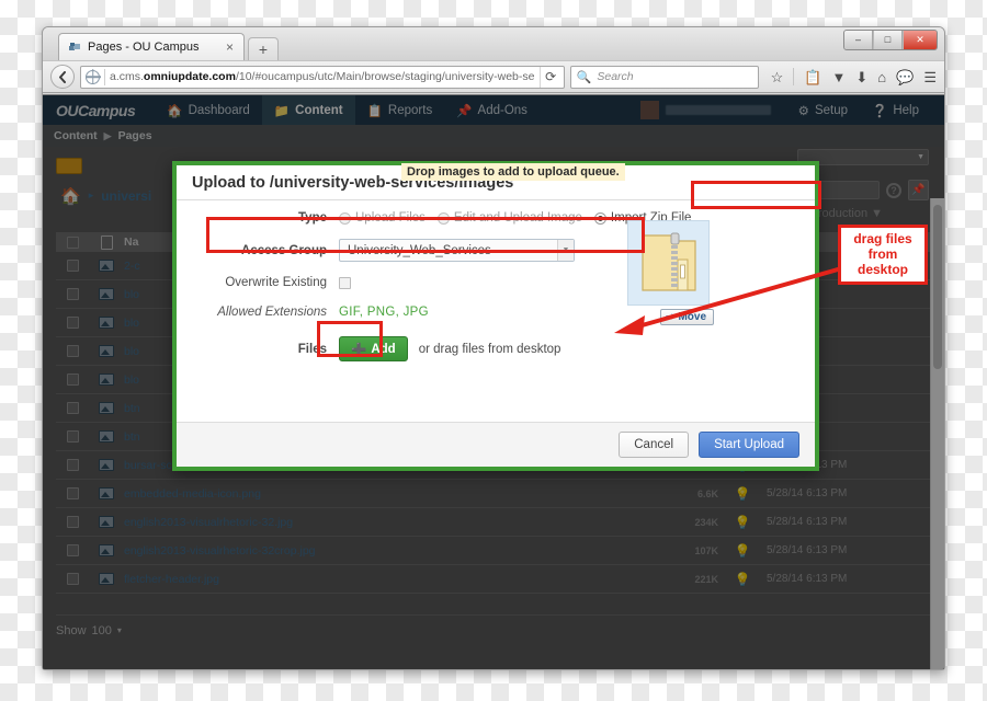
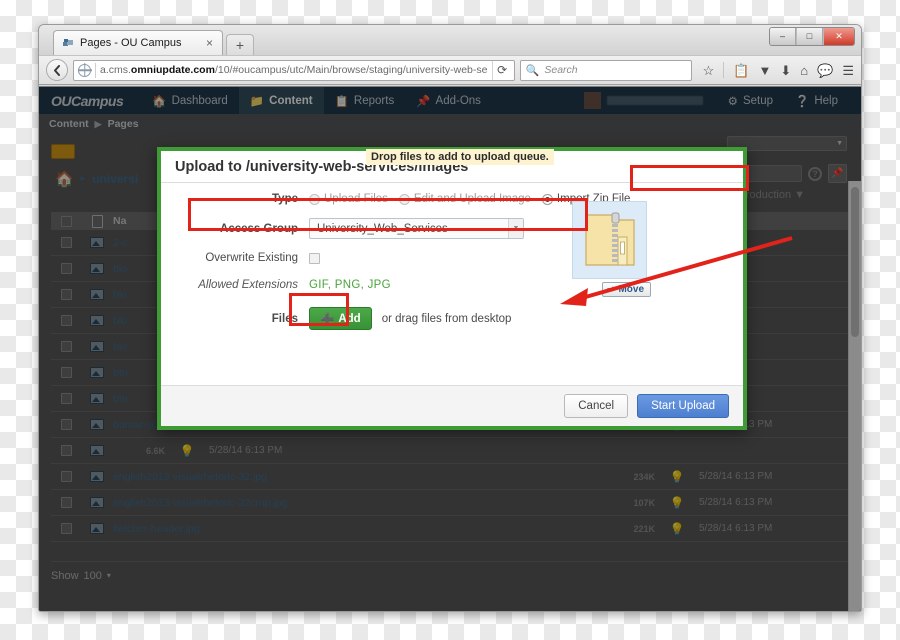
  Pages - OU Campus
  ×
  +
  –
  □
  ✕
  a.cms.omniupdate.com/10/#oucampus/utc/Main/browse/staging/university-web-se
  ⟳
  🔍
  Search
  ☆
  📋
  ▼
  ⬇
  ⌂
  💬
  ☰
  OUCampus
  🏠
  Dashboard
  📁
  Content
  📋
  Reports
  📌
  Add-Ons
  ⚙
  Setup
  ❔
  Help
  Content
  ▶
  Pages
  🏠
  ▸
  universi
  ?
  📌
  roduction
  ▼
  Na
  2-c
  blo
  blo
  blo
  blo
  btn
  btn
- embedded-media-icon.png
  6.6K
  💡
  5/28/14 6:13 PM
  english2013-visualrhetoric-32.jpg
  234K
  💡
  5/28/14 6:13 PM
  english2013-visualrhetoric-32crop.jpg
  107K
  💡
  5/28/14 6:13 PM
  fletcher-header.jpg
  221K
  💡
  5/28/14 6:13 PM
  Show
  100
  ▾
  Upload to /university-web-services/images
- Drop images to add to upload queue.
+ Drop files to add to upload queue.
  Type
  Upload Files
  Edit and Upload Image
  Import Zip File
  Access Group
  University_Web_Services
  Overwrite Existing
  Allowed Extensions
  GIF, PNG, JPG
  Files
  ➕
  Add
  or drag files from desktop
  Move
  Cancel
  Start Upload
- drag files from desktop
